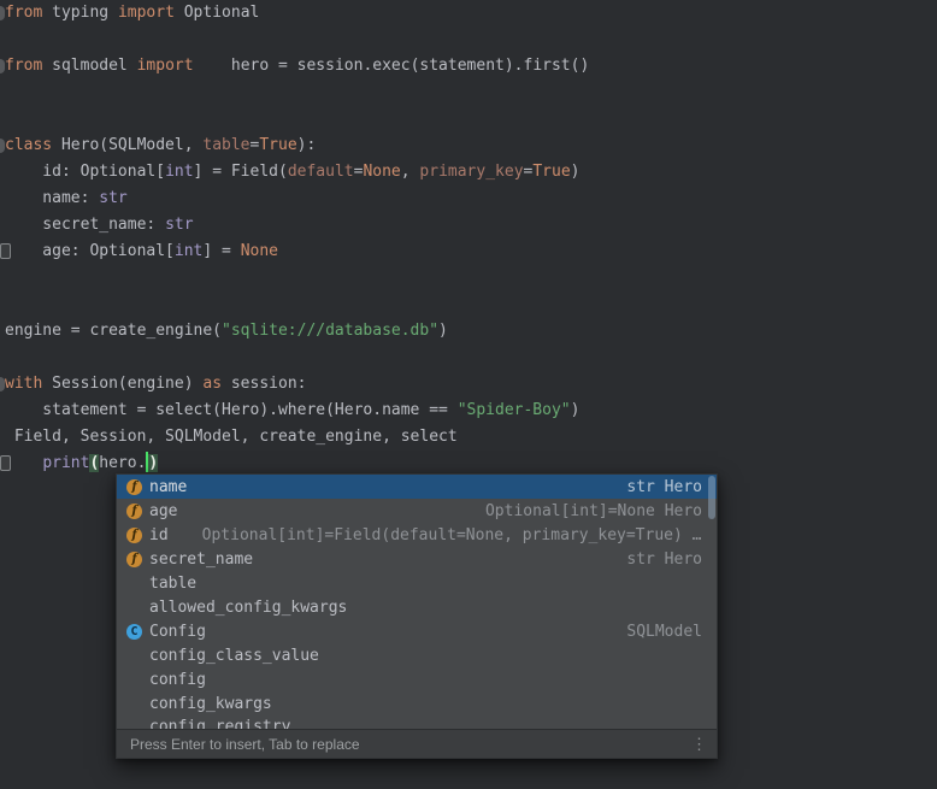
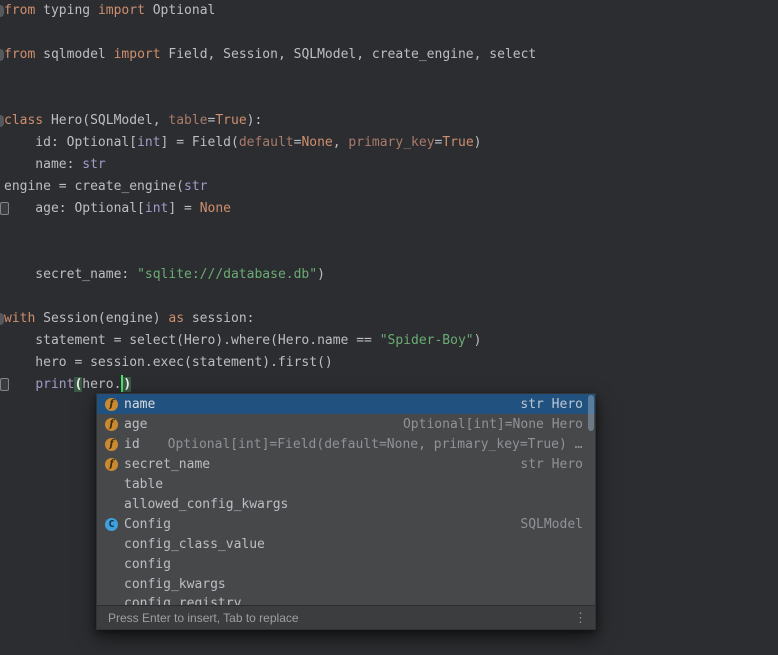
  from typing import Optional
- from sqlmodel import hero = session.exec(statement).first()
+ from sqlmodel import Field, Session, SQLModel, create_engine, select
  class Hero(SQLModel, table=True):
  id: Optional[int] = Field(default=None, primary_key=True)
  name: str
- secret_name: str
+ engine = create_engine(str
  age: Optional[int] = None
- engine = create_engine("sqlite:///database.db")
+ secret_name: "sqlite:///database.db")
  with Session(engine) as session:
  statement = select(Hero).where(Hero.name == "Spider-Boy")
- Field, Session, SQLModel, create_engine, select
+ hero = session.exec(statement).first()
  print(hero. )
  f
  name
  str Hero
  f
  age
  Optional[int]=None Hero
  f
  id
  Optional[int]=Field(default=None, primary_key=True) …
  f
  secret_name
  str Hero
  table
  allowed_config_kwargs
  C
  Config
  SQLModel
  config_class_value
  config
  config_kwargs
  config_registry
  Press Enter to insert, Tab to replace
  ⋮
